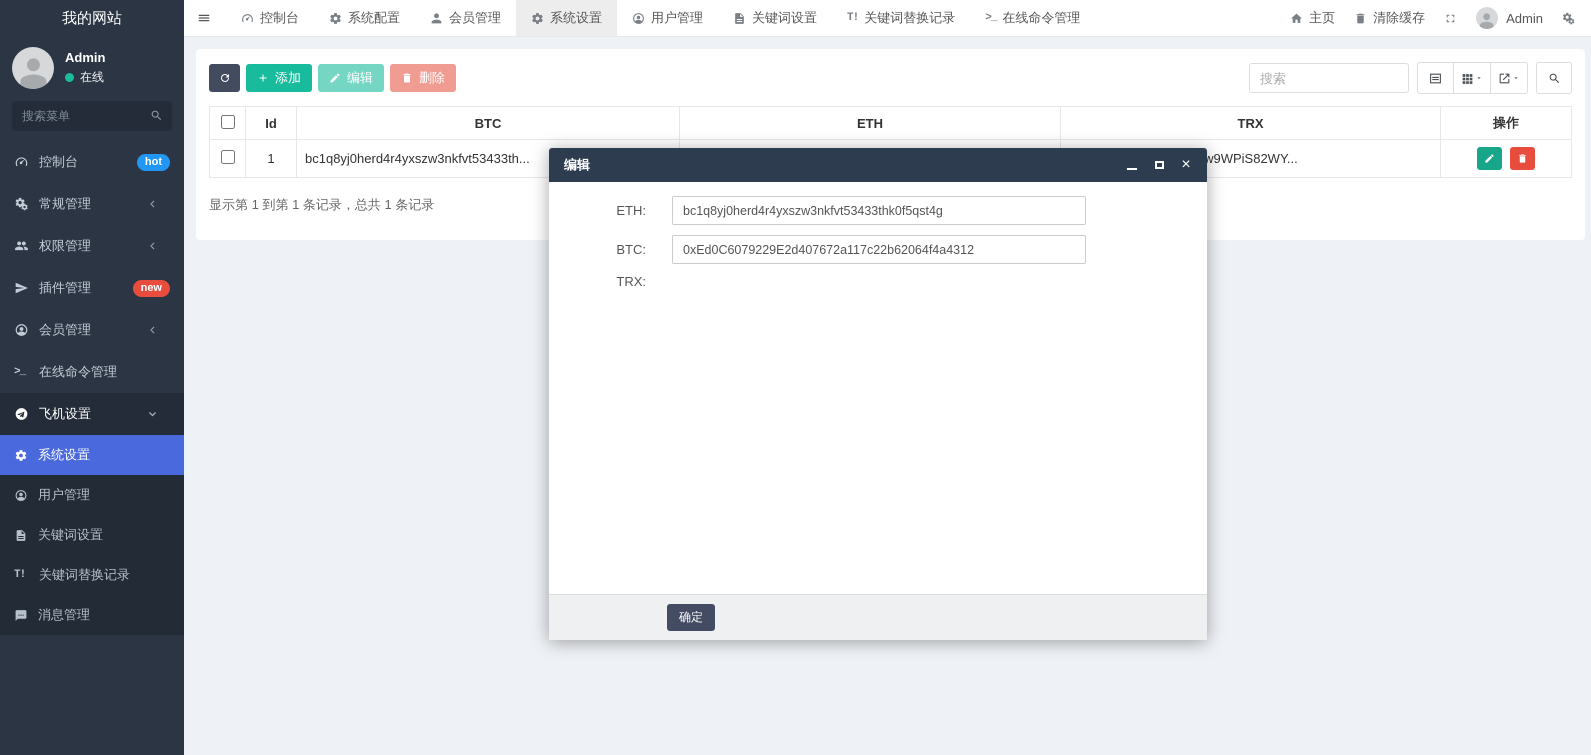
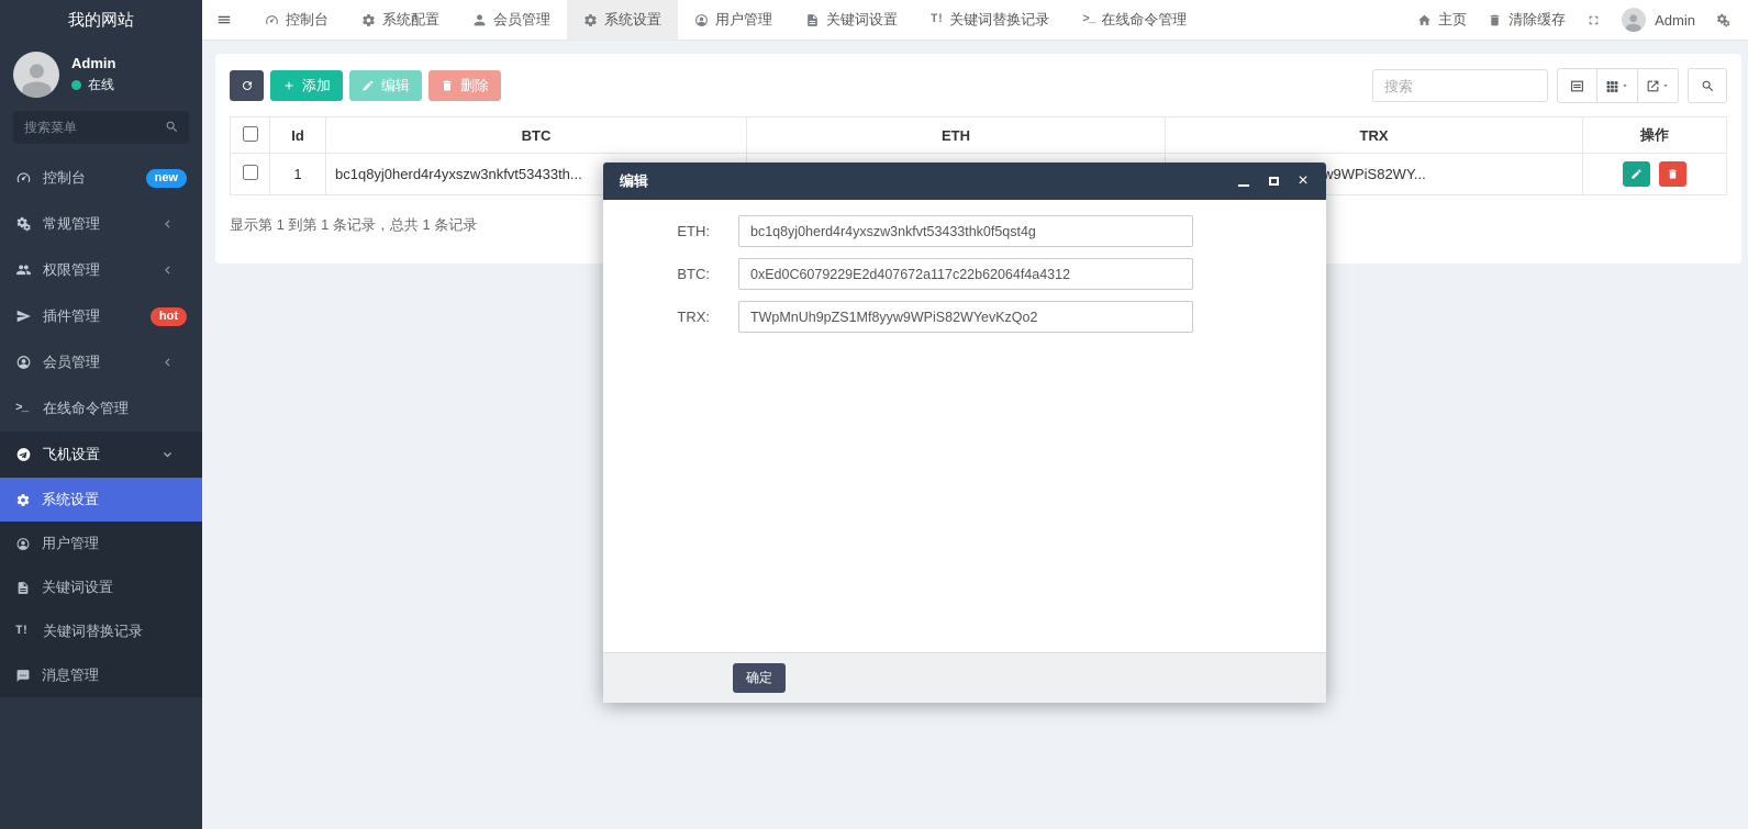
  我的网站
  Admin
  在线
  搜索菜单
  控制台
- hot
+ new
  常规管理
  权限管理
  插件管理
- new
+ hot
  会员管理
  >_
  在线命令管理
  飞机设置
  系统设置
  用户管理
  关键词设置
  T!
  关键词替换记录
  消息管理
  控制台
  系统配置
  会员管理
  系统设置
  用户管理
  关键词设置
  T!
  关键词替换记录
  >_
  在线命令管理
  主页
  清除缓存
  Admin
  添加
  编辑
  删除
  搜索
  	Id	BTC	ETH	TRX	操作
  显示第 1 到第 1 条记录，总共 1 条记录
  编辑
  ×
  ETH:
  bc1q8yj0herd4r4yxszw3nkfvt53433thk0f5qst4g
  BTC:
  0xEd0C6079229E2d407672a117c22b62064f4a4312
  TRX:
+ TWpMnUh9pZS1Mf8yyw9WPiS82WYevKzQo2
  确定
